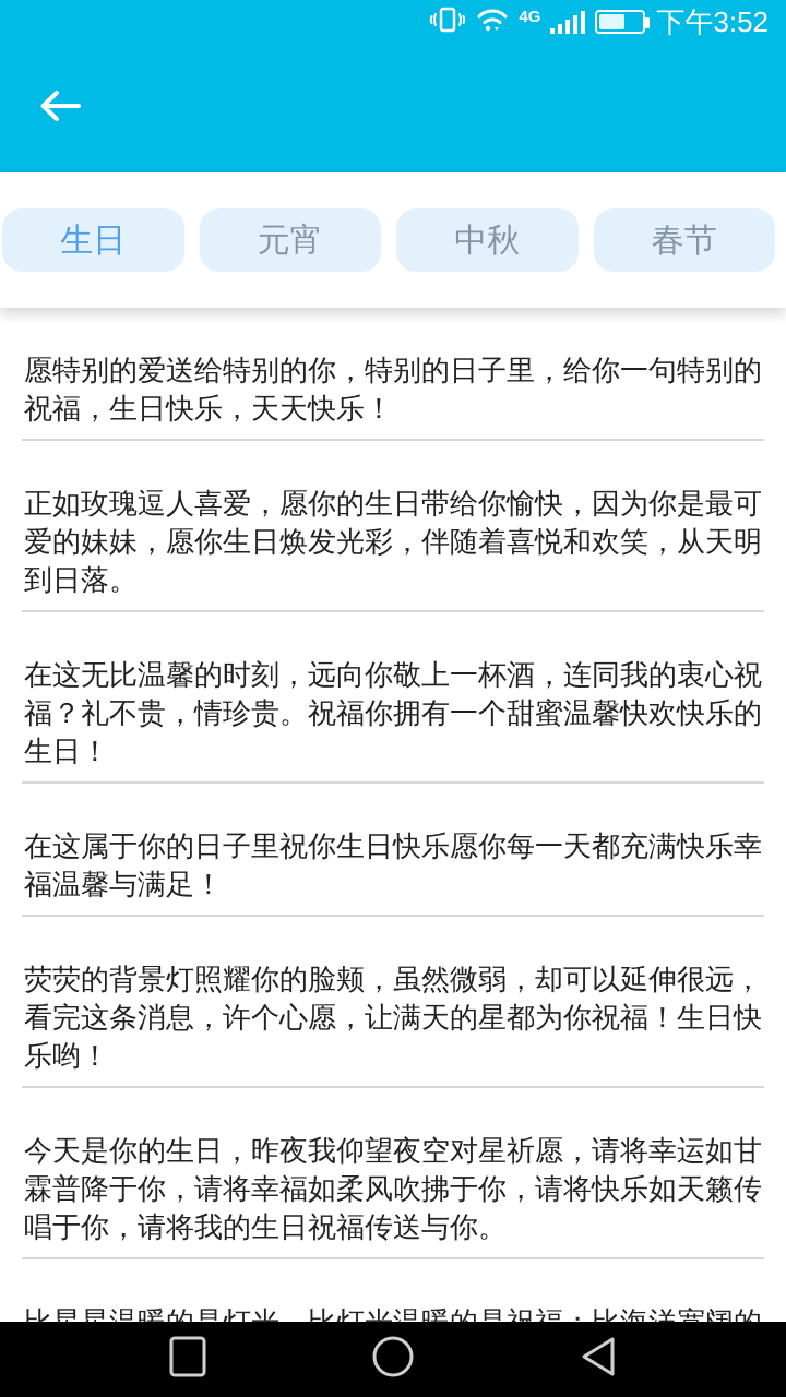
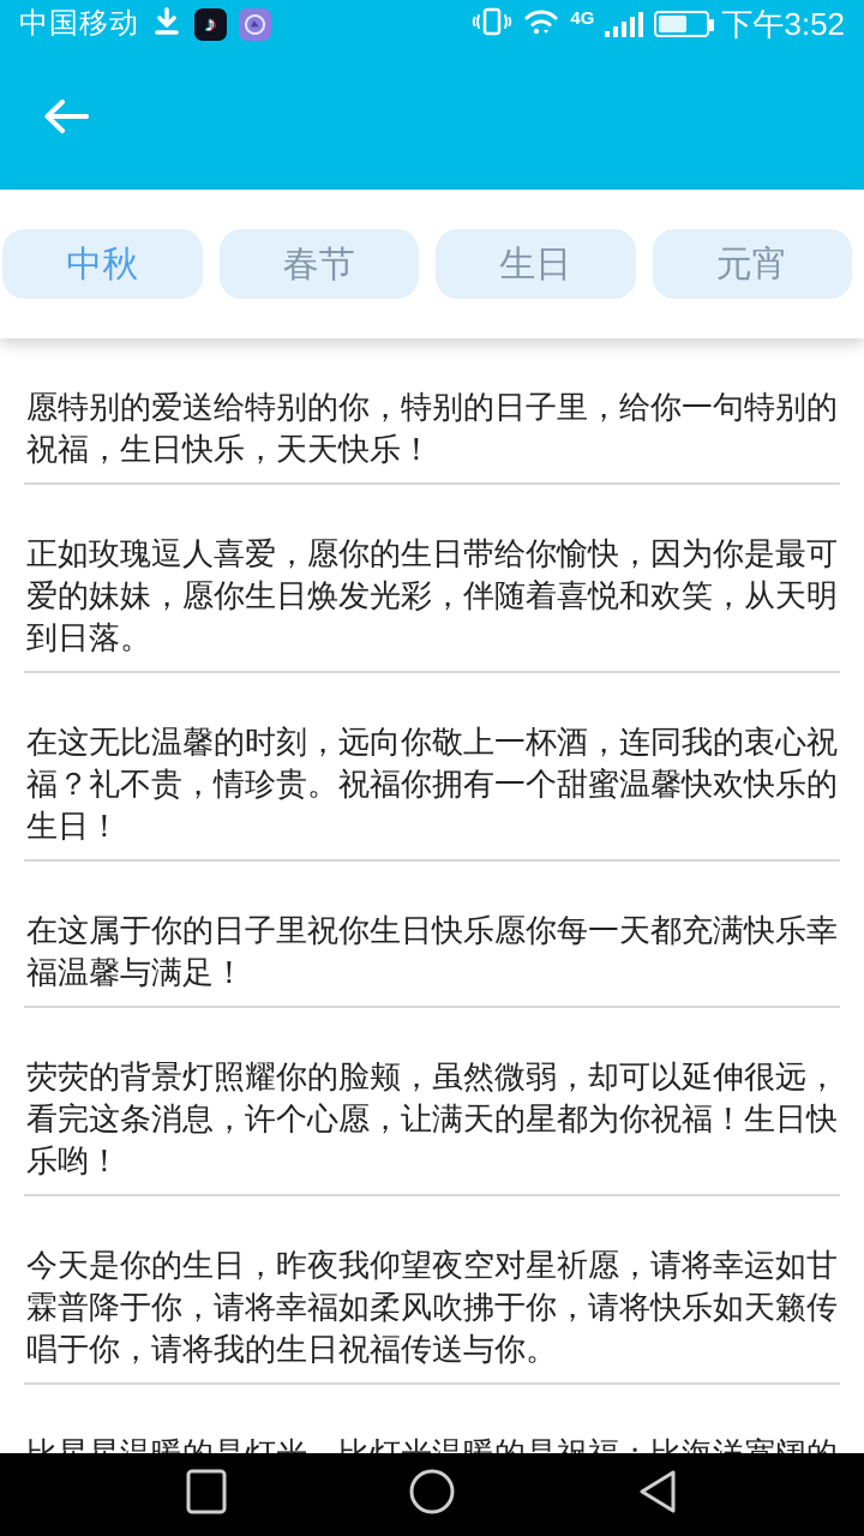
+ 中国移动
+ ♪
  4G
  下午3:52
- 生日
+ 中秋
- 元宵
+ 春节
- 中秋
+ 生日
- 春节
+ 元宵
  愿特别的爱送给特别的你，特别的日子里，给你一句特别的祝福，生日快乐，天天快乐！
  正如玫瑰逗人喜爱，愿你的生日带给你愉快，因为你是最可爱的妹妹，愿你生日焕发光彩，伴随着喜悦和欢笑，从天明到日落。
  在这无比温馨的时刻，远向你敬上一杯酒，连同我的衷心祝福？礼不贵，情珍贵。祝福你拥有一个甜蜜温馨快欢快乐的生日！
  在这属于你的日子里祝你生日快乐愿你每一天都充满快乐幸福温馨与满足！
  荧荧的背景灯照耀你的脸颊，虽然微弱，却可以延伸很远，看完这条消息，许个心愿，让满天的星都为你祝福！生日快乐哟！
  今天是你的生日，昨夜我仰望夜空对星祈愿，请将幸运如甘霖普降于你，请将幸福如柔风吹拂于你，请将快乐如天籁传唱于你，请将我的生日祝福传送与你。
